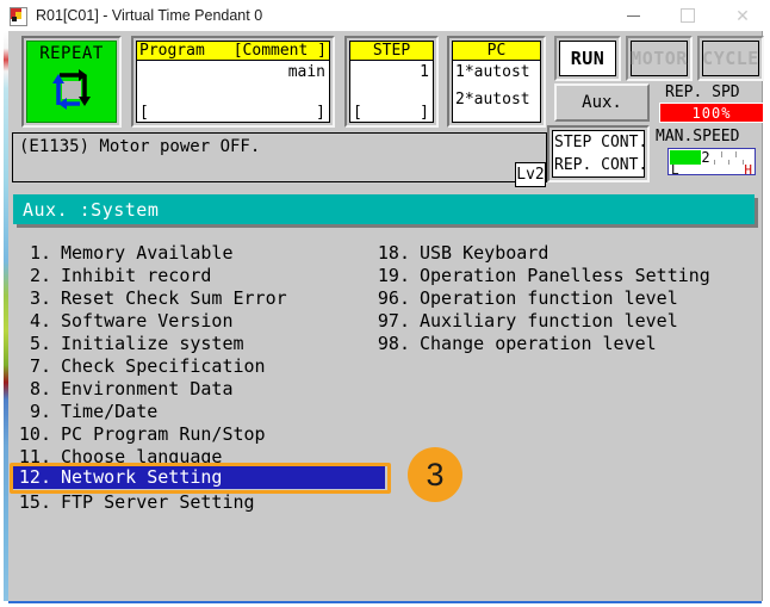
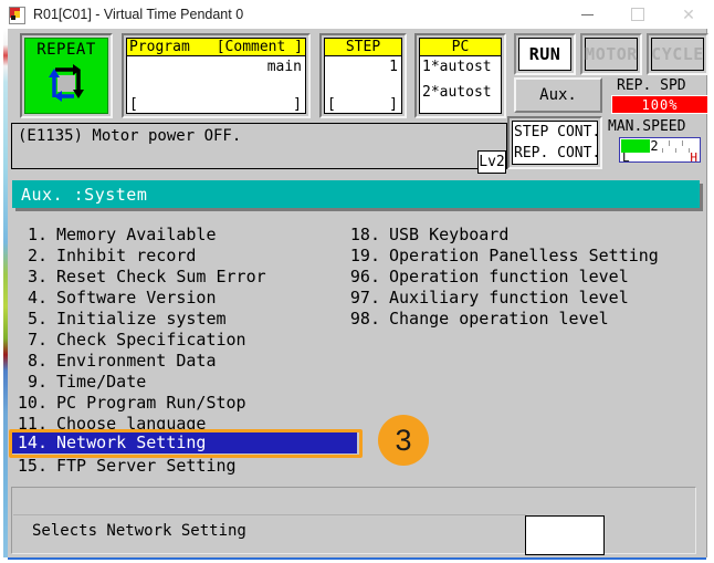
  R01[C01] - Virtual Time Pendant 0
  ✕
  REPEAT
  Program
  [Comment ]
  main
  [
  ]
  STEP
  1
  [
  ]
  PC
  1*autost
  2*autost
  RUN
  MOTOR
  CYCLE
  Aux.
  STEP CONT.
  REP. CONT.
  REP. SPD
  100%
  MAN.SPEED
  2
  L
  H
  (E1135) Motor power OFF.
  Lv2
  Aux. :System
  1.
  Memory Available
  2.
  Inhibit record
  3.
  Reset Check Sum Error
  4.
  Software Version
  5.
  Initialize system
  7.
  Check Specification
  8.
  Environment Data
  9.
  Time/Date
  10.
  PC Program Run/Stop
  11.
  Choose language
- 12.
+ 14.
  Network Setting
  15.
  FTP Server Setting
  18.
  USB Keyboard
  19.
  Operation Panelless Setting
  96.
  Operation function level
  97.
  Auxiliary function level
  98.
  Change operation level
  3
+ Selects Network Setting
